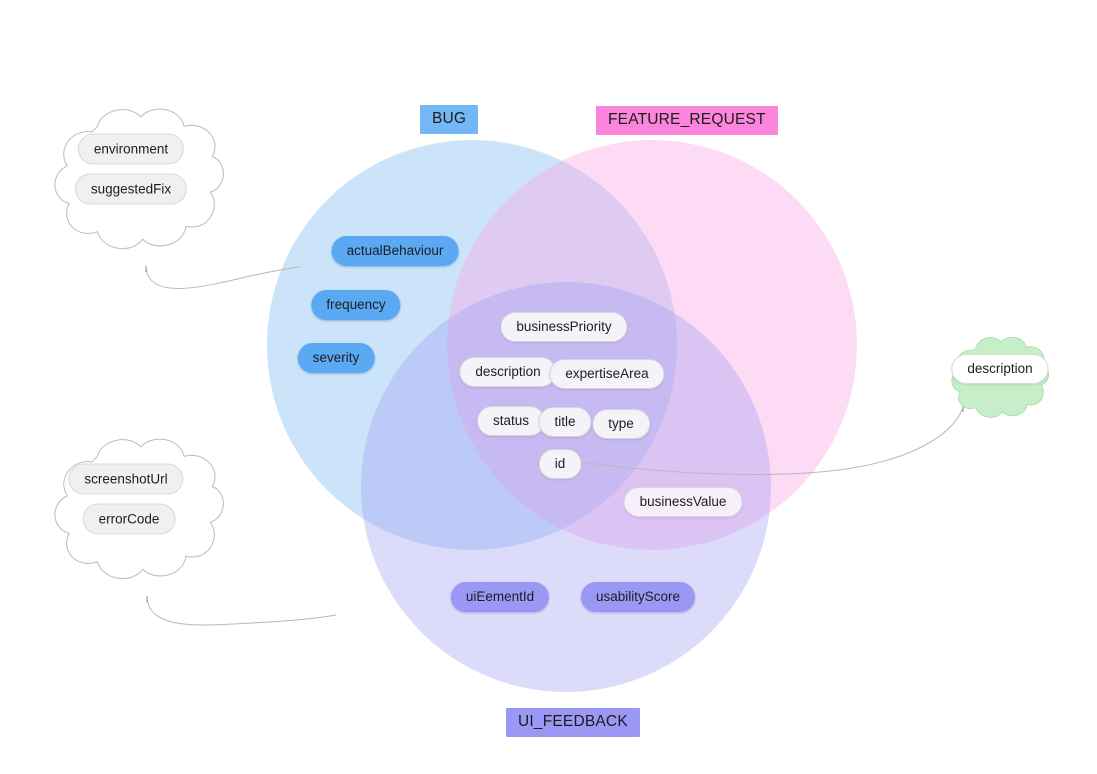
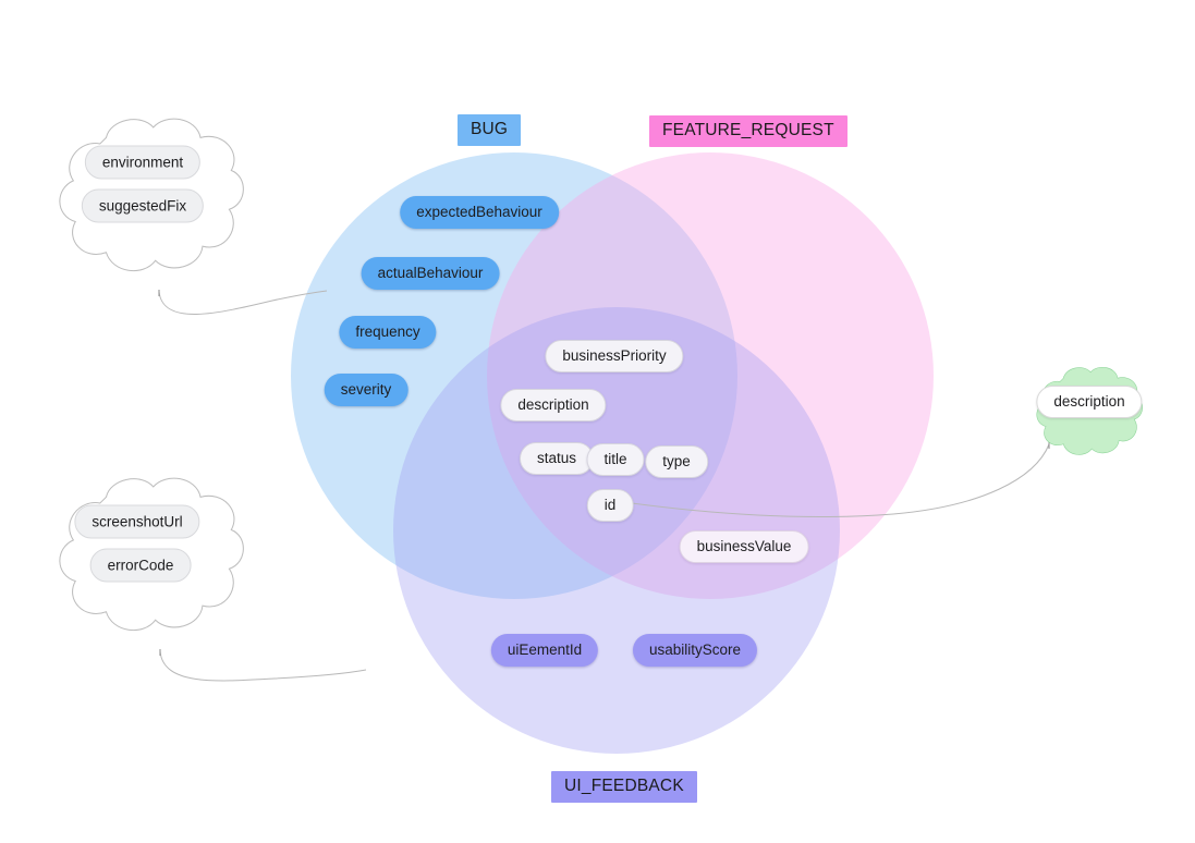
  BUG
  FEATURE_REQUEST
  UI_FEEDBACK
+ expectedBehaviour
  actualBehaviour
  frequency
  severity
  uiEementId
  usabilityScore
  businessPriority
  description
- expertiseArea
  status
  title
  type
  id
  businessValue
  environment
  suggestedFix
  screenshotUrl
  errorCode
  description
